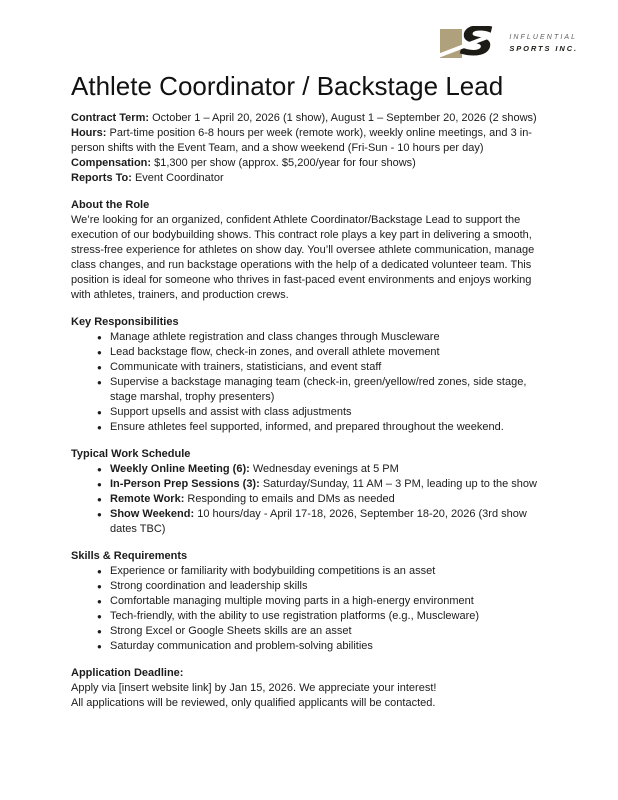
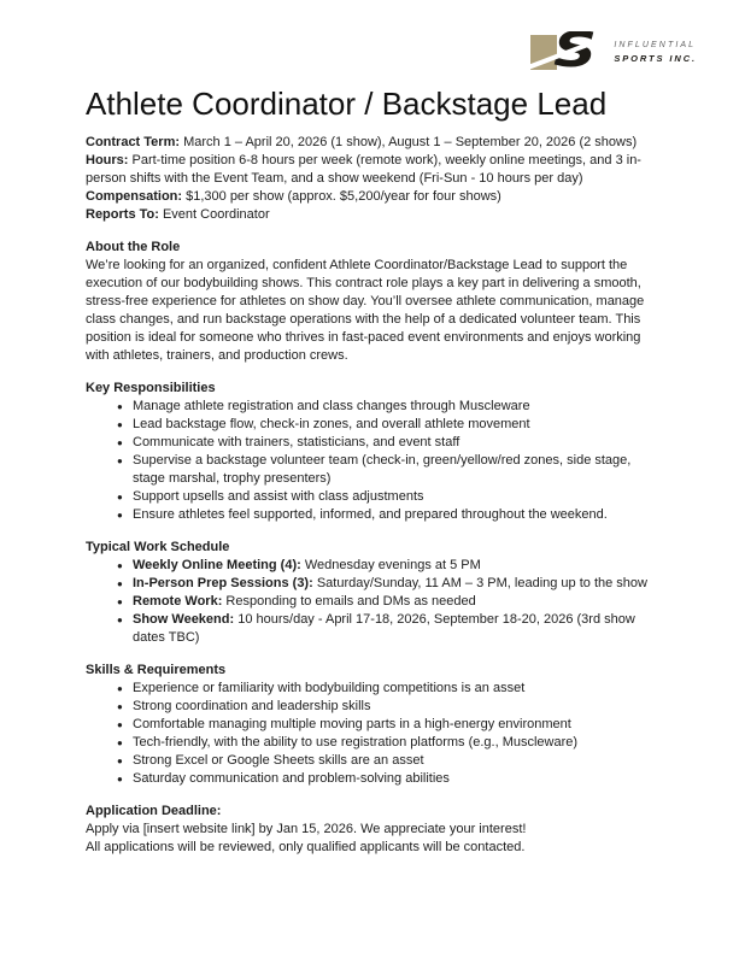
  SPORTS INC.
  Athlete Coordinator / Backstage Lead
- Contract Term: October 1 – April 20, 2026 (1 show), August 1 – September 20, 2026 (2 shows)
+ Contract Term: March 1 – April 20, 2026 (1 show), August 1 – September 20, 2026 (2 shows)
  Hours: Part-time position 6-8 hours per week (remote work), weekly online meetings, and 3 in-person shifts with the Event Team, and a show weekend (Fri-Sun - 10 hours per day)
  Compensation: $1,300 per show (approx. $5,200/year for four shows)
  Reports To: Event Coordinator
  About the Role
  We’re looking for an organized, confident Athlete Coordinator/Backstage Lead to support the execution of our bodybuilding shows. This contract role plays a key part in delivering a smooth, stress-free experience for athletes on show day. You’ll oversee athlete communication, manage class changes, and run backstage operations with the help of a dedicated volunteer team. This position is ideal for someone who thrives in fast-paced event environments and enjoys working with athletes, trainers, and production crews.
  Key Responsibilities
  Manage athlete registration and class changes through Muscleware
  Lead backstage flow, check-in zones, and overall athlete movement
  Communicate with trainers, statisticians, and event staff
- Supervise a backstage managing team (check-in, green/yellow/red zones, side stage, stage marshal, trophy presenters)
+ Supervise a backstage volunteer team (check-in, green/yellow/red zones, side stage, stage marshal, trophy presenters)
  Support upsells and assist with class adjustments
  Ensure athletes feel supported, informed, and prepared throughout the weekend.
  Typical Work Schedule
- Weekly Online Meeting (6): Wednesday evenings at 5 PM
+ Weekly Online Meeting (4): Wednesday evenings at 5 PM
  In-Person Prep Sessions (3): Saturday/Sunday, 11 AM – 3 PM, leading up to the show
  Remote Work: Responding to emails and DMs as needed
  Show Weekend: 10 hours/day - April 17-18, 2026, September 18-20, 2026 (3rd show dates TBC)
  Skills & Requirements
  Experience or familiarity with bodybuilding competitions is an asset
  Strong coordination and leadership skills
  Comfortable managing multiple moving parts in a high-energy environment
  Tech-friendly, with the ability to use registration platforms (e.g., Muscleware)
  Strong Excel or Google Sheets skills are an asset
  Saturday communication and problem-solving abilities
  Application Deadline:
  Apply via [insert website link] by Jan 15, 2026. We appreciate your interest!
  All applications will be reviewed, only qualified applicants will be contacted.
